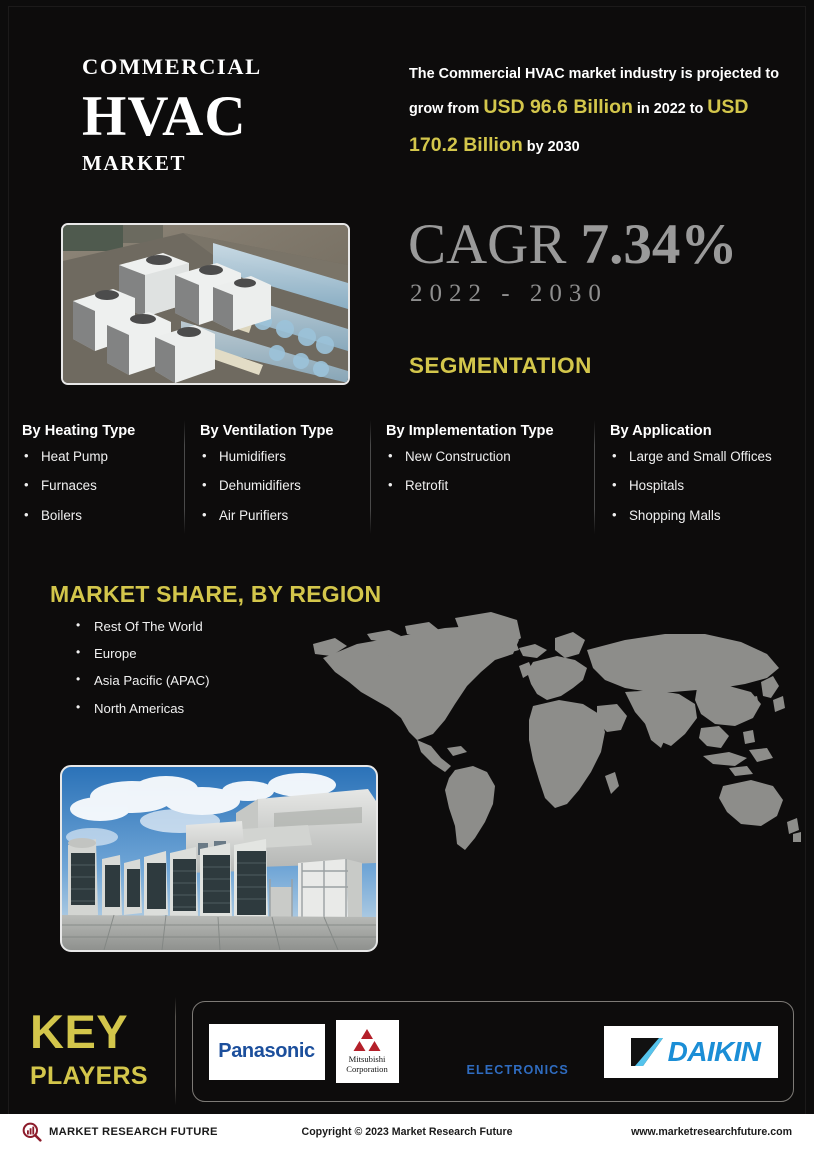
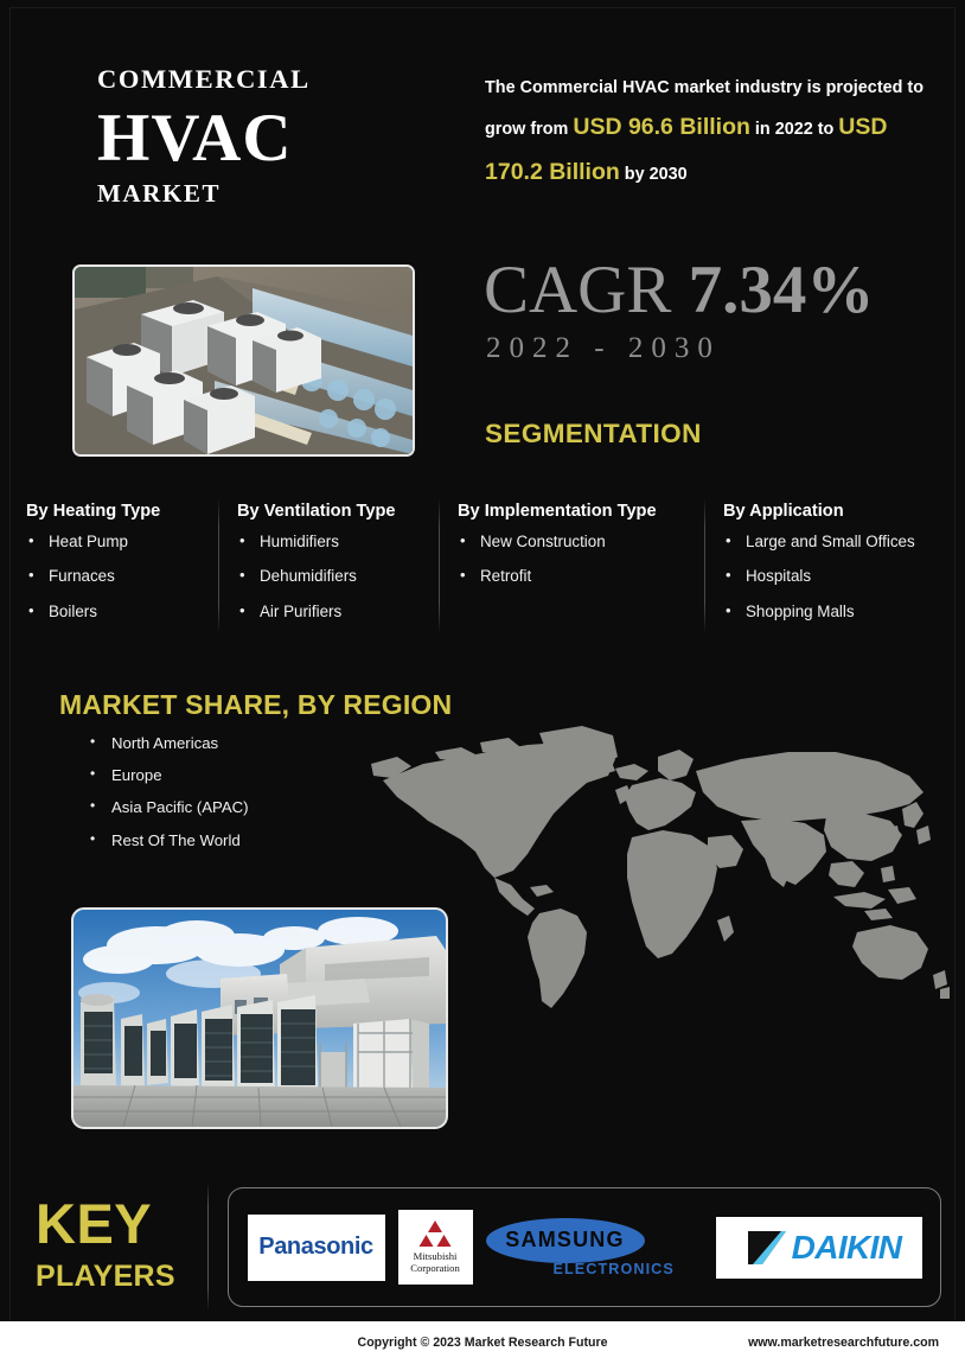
  COMMERCIAL
  HVAC
  MARKET
  The Commercial HVAC market industry is projected to grow from USD 96.6 Billion in 2022 to USD 170.2 Billion by 2030
  CAGR 7.34%
  2022 - 2030
  SEGMENTATION
  By Heating Type
  Heat Pump
  Furnaces
  Boilers
  By Ventilation Type
  Humidifiers
  Dehumidifiers
  Air Purifiers
  By Implementation Type
  New Construction
  Retrofit
  By Application
  Large and Small Offices
  Hospitals
  Shopping Malls
  MARKET SHARE, BY REGION
- Rest Of The World
+ North Americas
  Europe
  Asia Pacific (APAC)
- North Americas
+ Rest Of The World
  KEY
  PLAYERS
  Panasonic
  Mitsubishi
  Corporation
+ SAMSUNG
  ELECTRONICS
  DAIKIN
- MARKET RESEARCH FUTURE
  Copyright © 2023 Market Research Future
  www.marketresearchfuture.com
